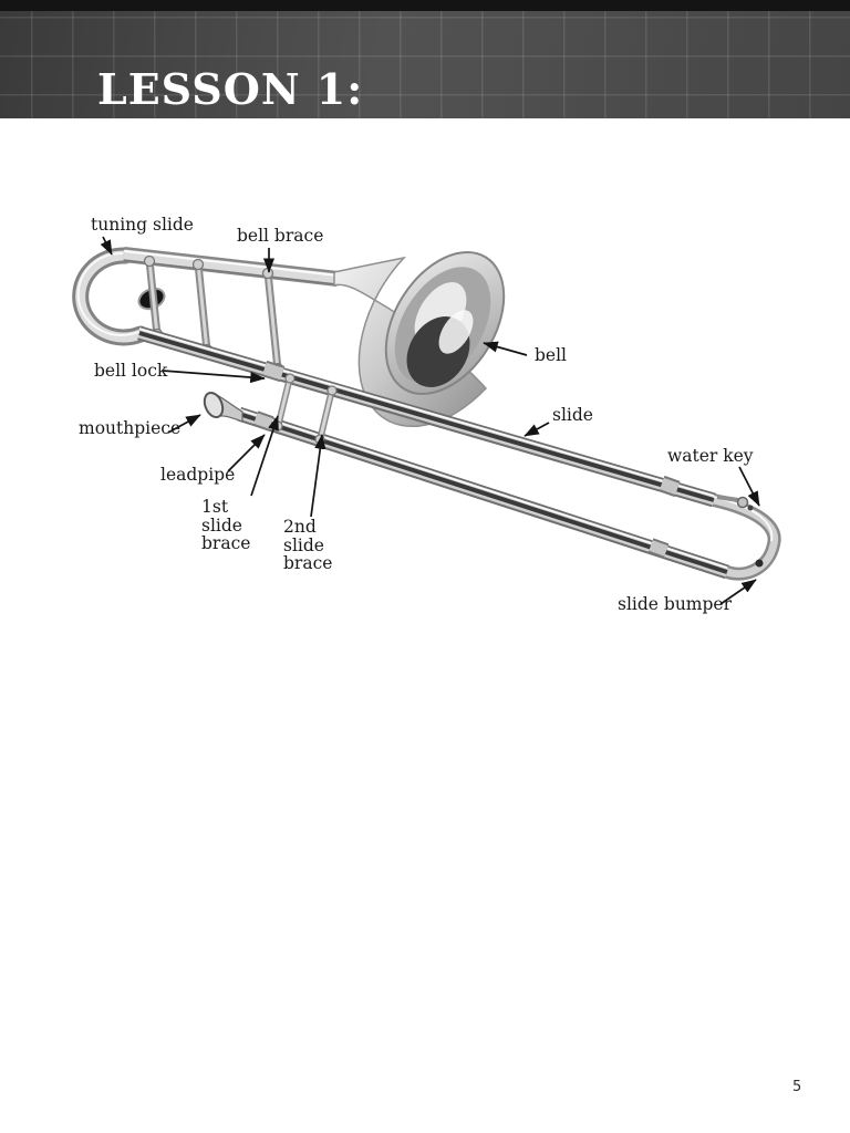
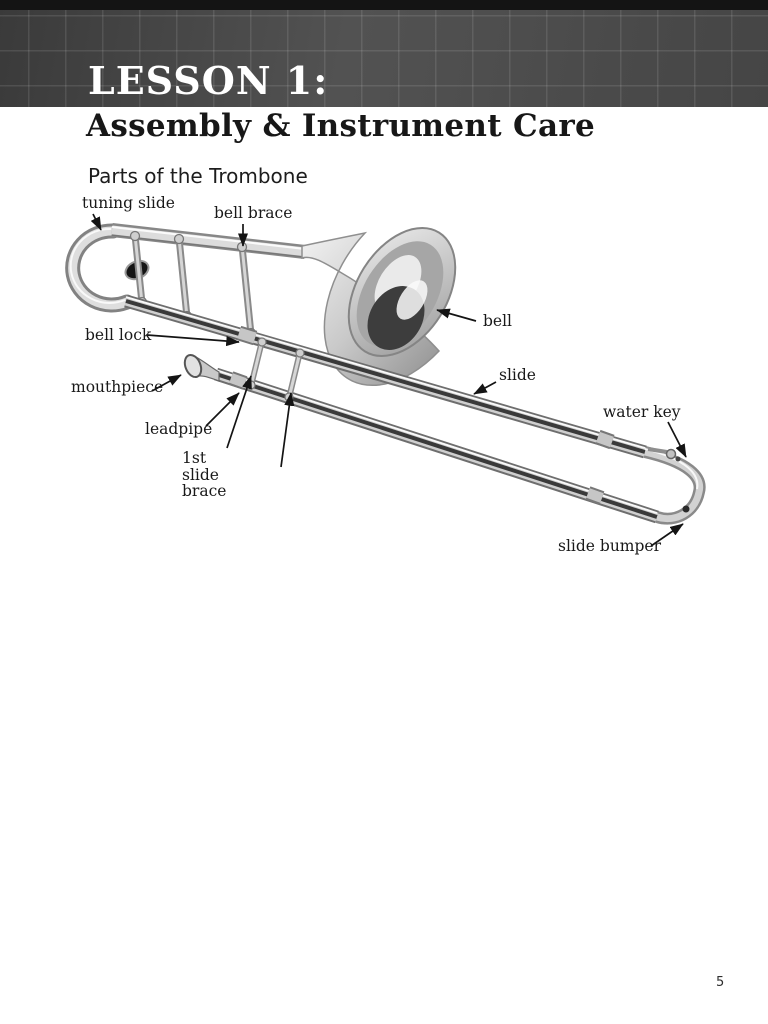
  LESSON 1:
+ Assembly & Instrument Care
+ Parts of the Trombone
  tuning slide
  bell brace
  bell lock
  mouthpiece
  leadpipe
  1st slide brace
- 2nd slide brace
  bell
  slide
  water key
  slide bumper
  5
